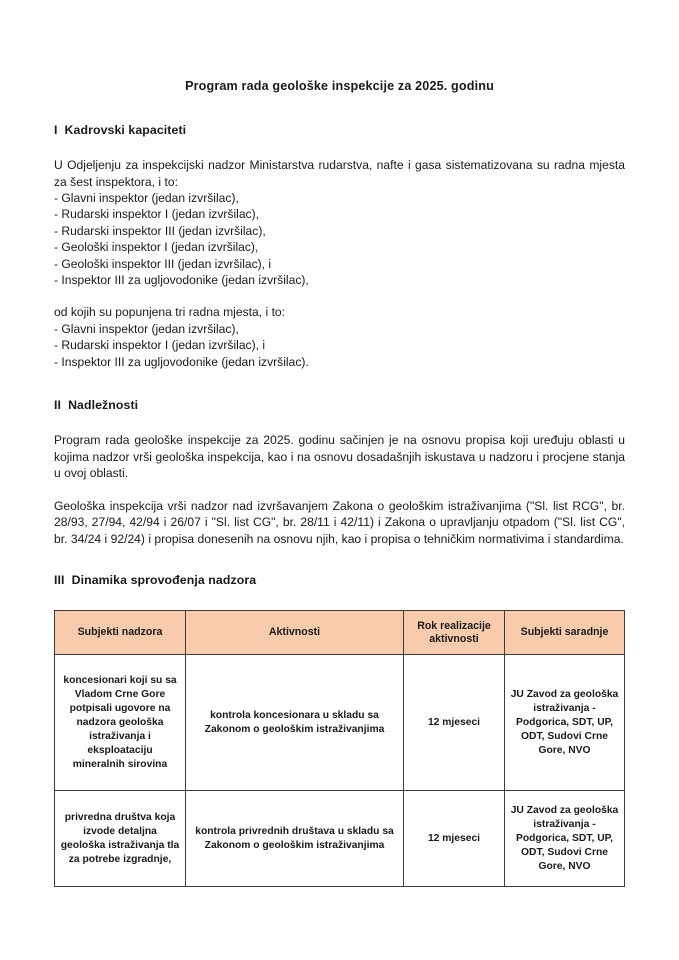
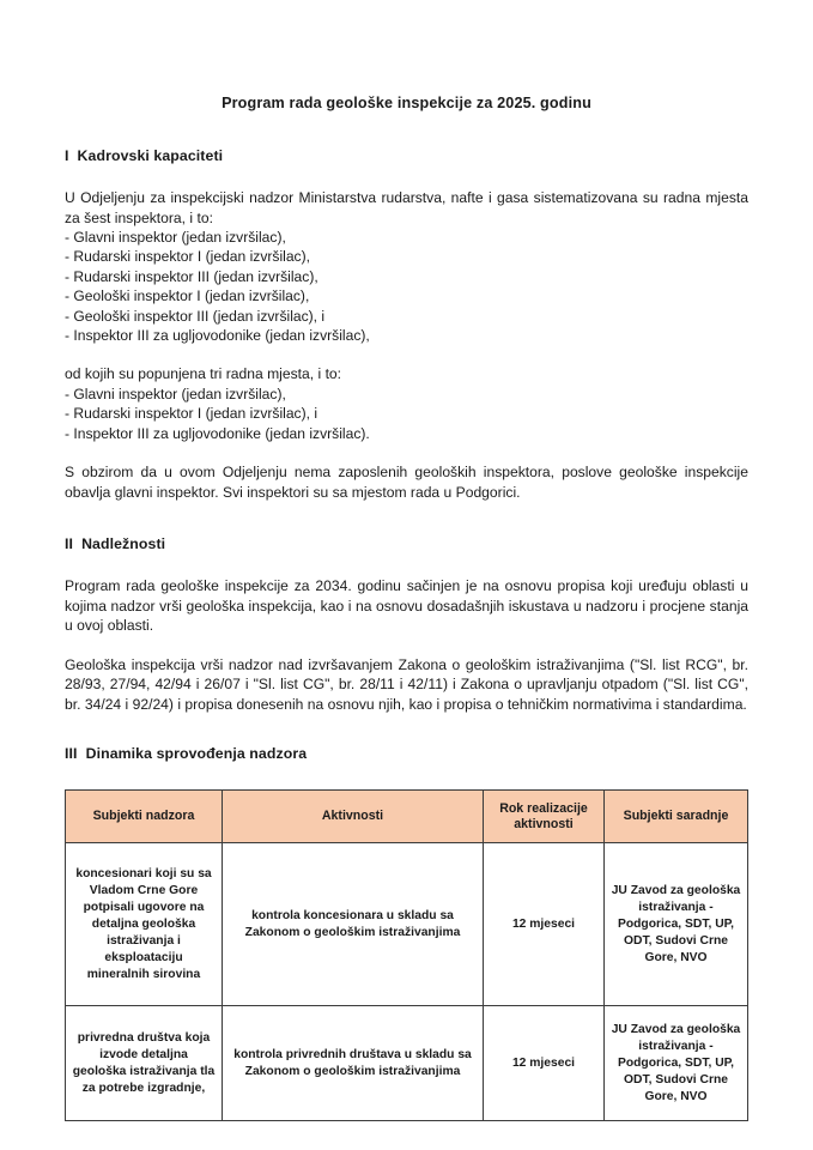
  Program rada geološke inspekcije za 2025. godinu
  I Kadrovski kapaciteti
  U Odjeljenju za inspekcijski nadzor Ministarstva rudarstva, nafte i gasa sistematizovana su radna mjesta za šest inspektora, i to:
  - Glavni inspektor (jedan izvršilac),
  - Rudarski inspektor I (jedan izvršilac),
  - Rudarski inspektor III (jedan izvršilac),
  - Geološki inspektor I (jedan izvršilac),
  - Geološki inspektor III (jedan izvršilac), i
  - Inspektor III za ugljovodonike (jedan izvršilac),
  od kojih su popunjena tri radna mjesta, i to:
  - Glavni inspektor (jedan izvršilac),
  - Rudarski inspektor I (jedan izvršilac), i
  - Inspektor III za ugljovodonike (jedan izvršilac).
+ S obzirom da u ovom Odjeljenju nema zaposlenih geoloških inspektora, poslove geološke inspekcije obavlja glavni inspektor. Svi inspektori su sa mjestom rada u Podgorici.
  II Nadležnosti
- Program rada geološke inspekcije za 2025. godinu sačinjen je na osnovu propisa koji uređuju oblasti u kojima nadzor vrši geološka inspekcija, kao i na osnovu dosadašnjih iskustava u nadzoru i procjene stanja u ovoj oblasti.
+ Program rada geološke inspekcije za 2034. godinu sačinjen je na osnovu propisa koji uređuju oblasti u kojima nadzor vrši geološka inspekcija, kao i na osnovu dosadašnjih iskustava u nadzoru i procjene stanja u ovoj oblasti.
  Geološka inspekcija vrši nadzor nad izvršavanjem Zakona o geološkim istraživanjima ("Sl. list RCG", br. 28/93, 27/94, 42/94 i 26/07 i "Sl. list CG", br. 28/11 i 42/11) i Zakona o upravljanju otpadom ("Sl. list CG", br. 34/24 i 92/24) i propisa donesenih na osnovu njih, kao i propisa o tehničkim normativima i standardima.
  III Dinamika sprovođenja nadzora
  Subjekti nadzora	Aktivnosti	Rok realizacije aktivnosti	Subjekti saradnje
- koncesionari koji su sa Vladom Crne Gore potpisali ugovore na nadzora geološka istraživanja i eksploataciju mineralnih sirovina	kontrola koncesionara u skladu sa Zakonom o geološkim istraživanjima	12 mjeseci	JU Zavod za geološka istraživanja - Podgorica, SDT, UP, ODT, Sudovi Crne Gore, NVO
+ koncesionari koji su sa Vladom Crne Gore potpisali ugovore na detaljna geološka istraživanja i eksploataciju mineralnih sirovina	kontrola koncesionara u skladu sa Zakonom o geološkim istraživanjima	12 mjeseci	JU Zavod za geološka istraživanja - Podgorica, SDT, UP, ODT, Sudovi Crne Gore, NVO
  privredna društva koja izvode detaljna geološka istraživanja tla za potrebe izgradnje,	kontrola privrednih društava u skladu sa Zakonom o geološkim istraživanjima	12 mjeseci	JU Zavod za geološka istraživanja - Podgorica, SDT, UP, ODT, Sudovi Crne Gore, NVO
